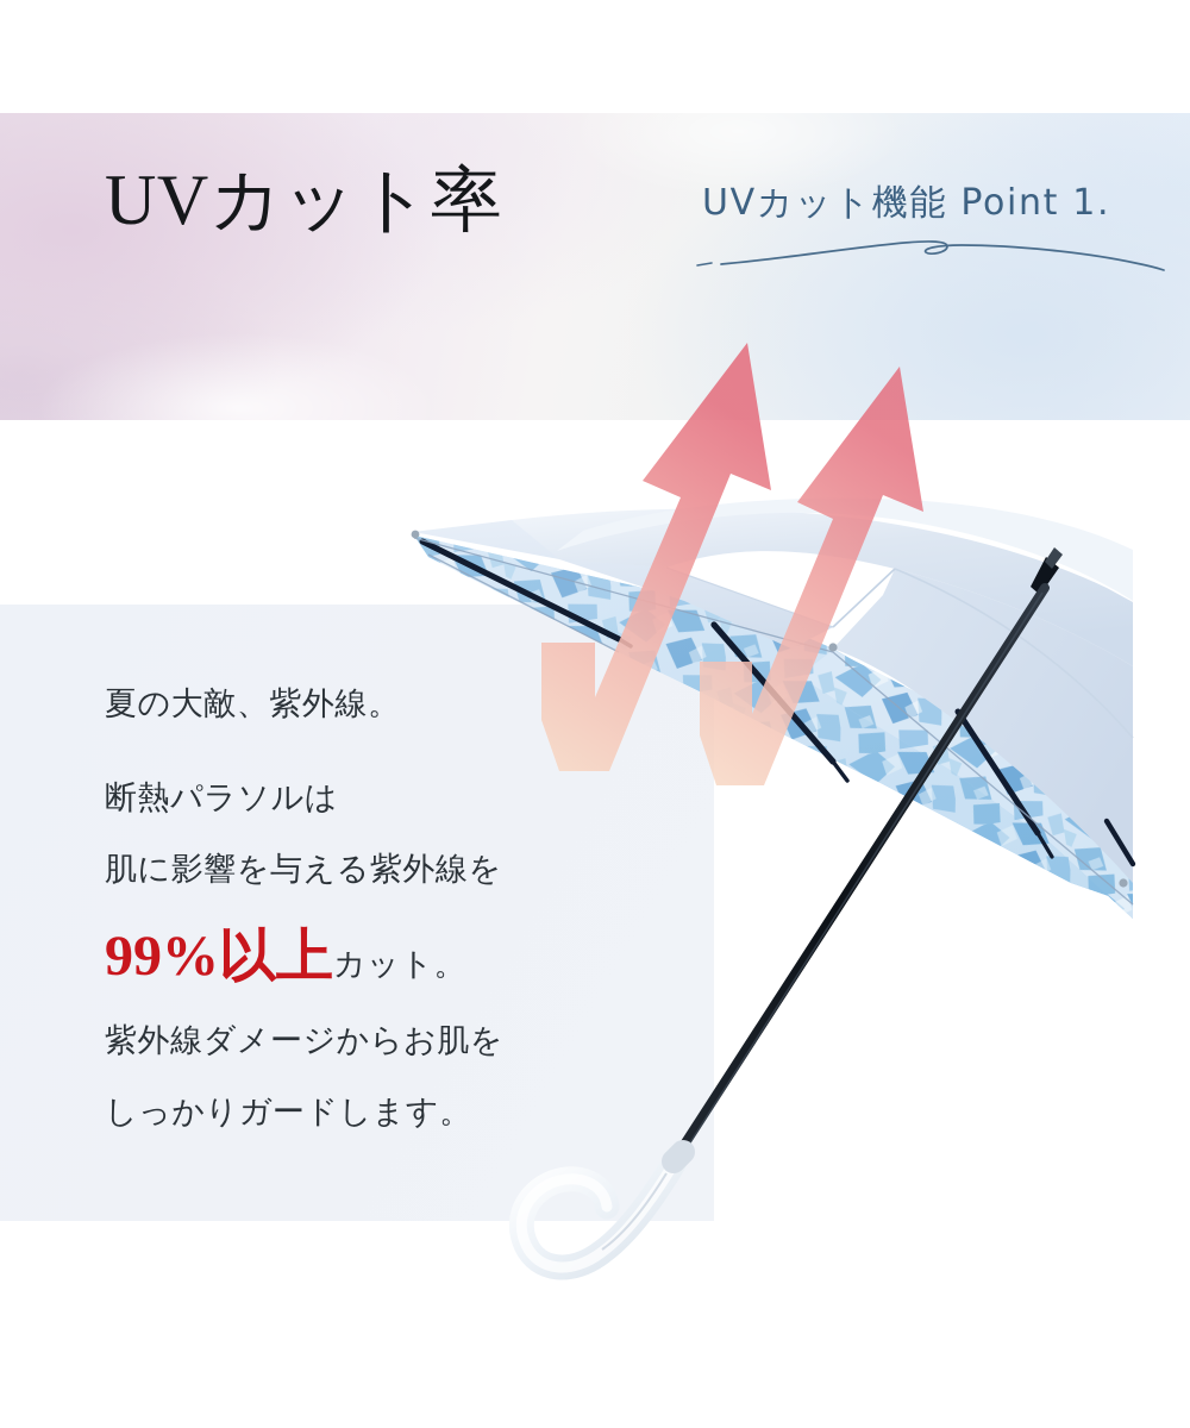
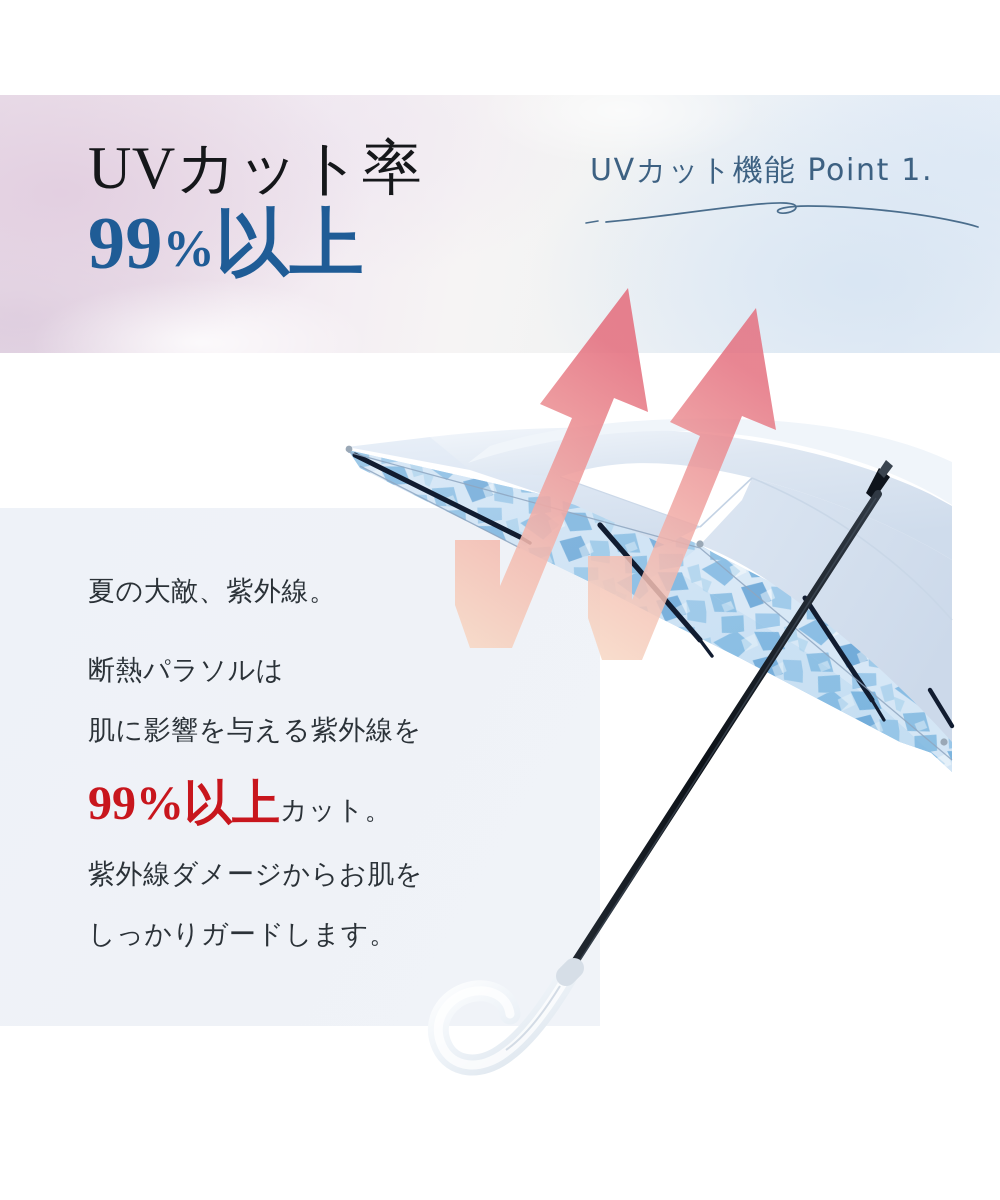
  UVカット率
+ 99%以上
  UVカット機能 Point 1.
  夏の大敵、紫外線。
  断熱パラソルは
  肌に影響を与える紫外線を
  99%以上カット。
  紫外線ダメージからお肌を
  しっかりガードします。
